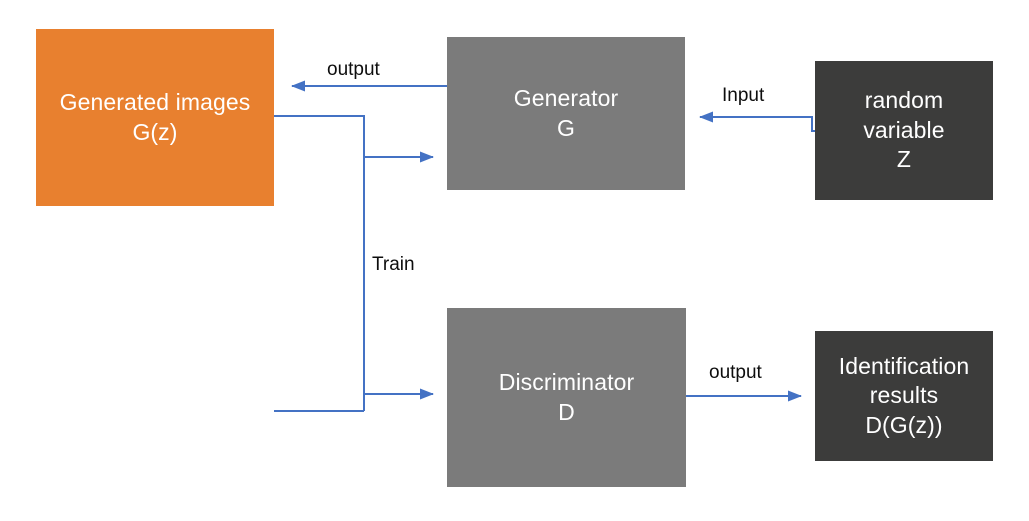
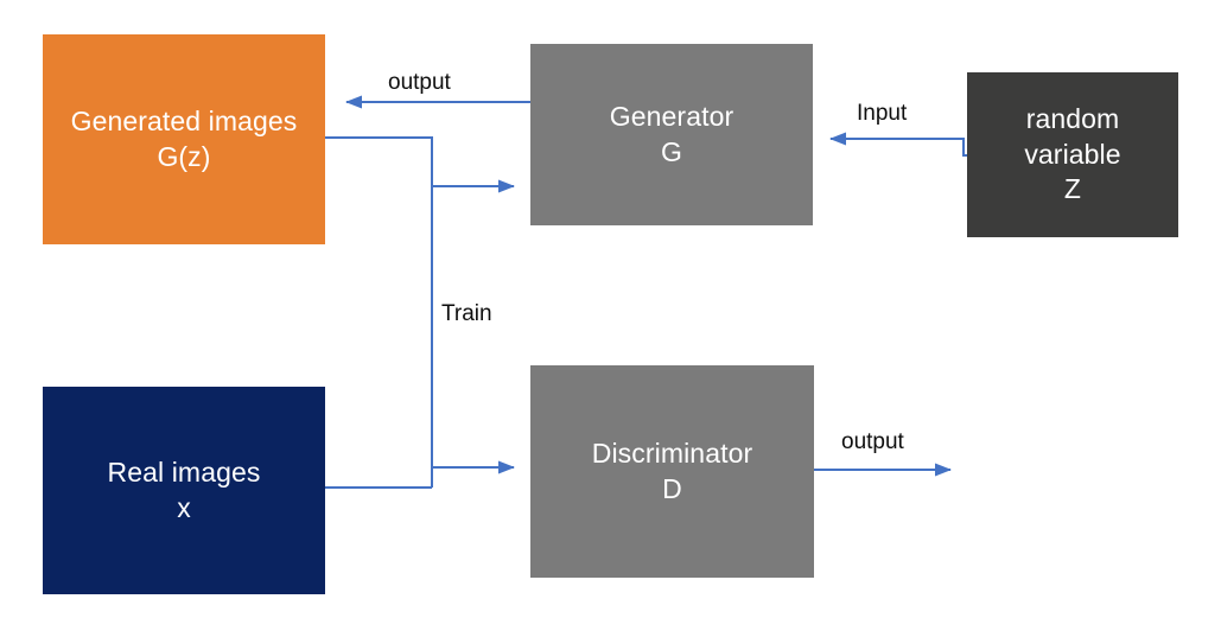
  Generated images
  G(z)
  Generator
  G
  random
  variable
  Z
+ Real images
+ x
  Discriminator
  D
- Identification
- results
- D(G(z))
  output
  Input
  Train
  output
